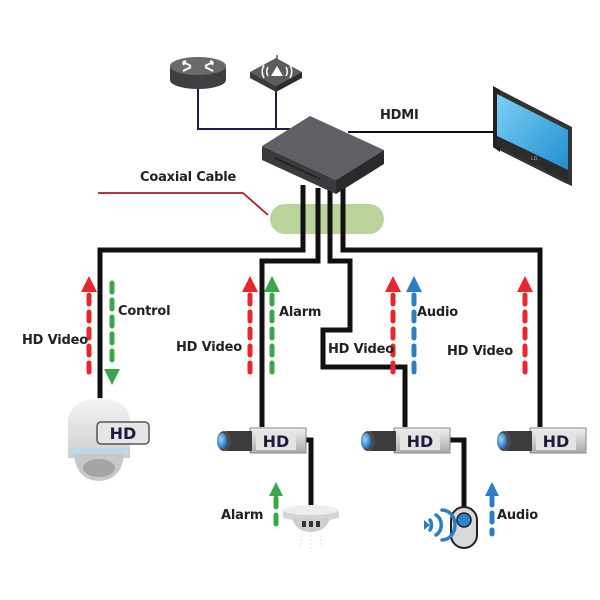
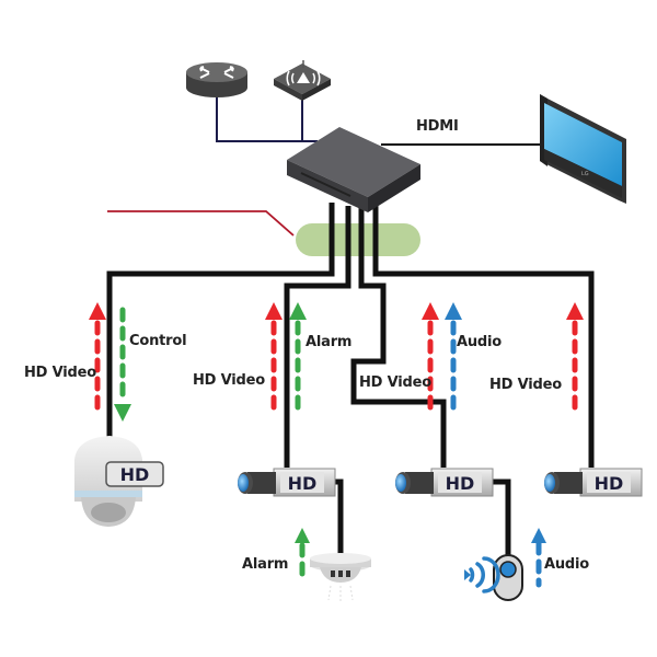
  HD
  HD
  HD
  HD
  HDMI
- Coaxial Cable
  Control
  HD Video
  Alarm
  HD Video
  Audio
  HD Video
  HD Video
  Alarm
  Audio
